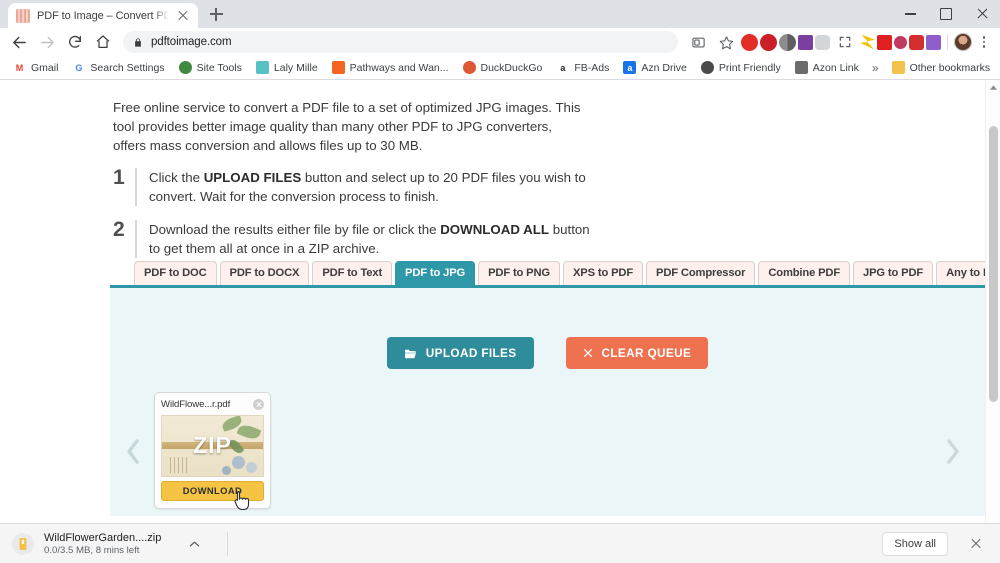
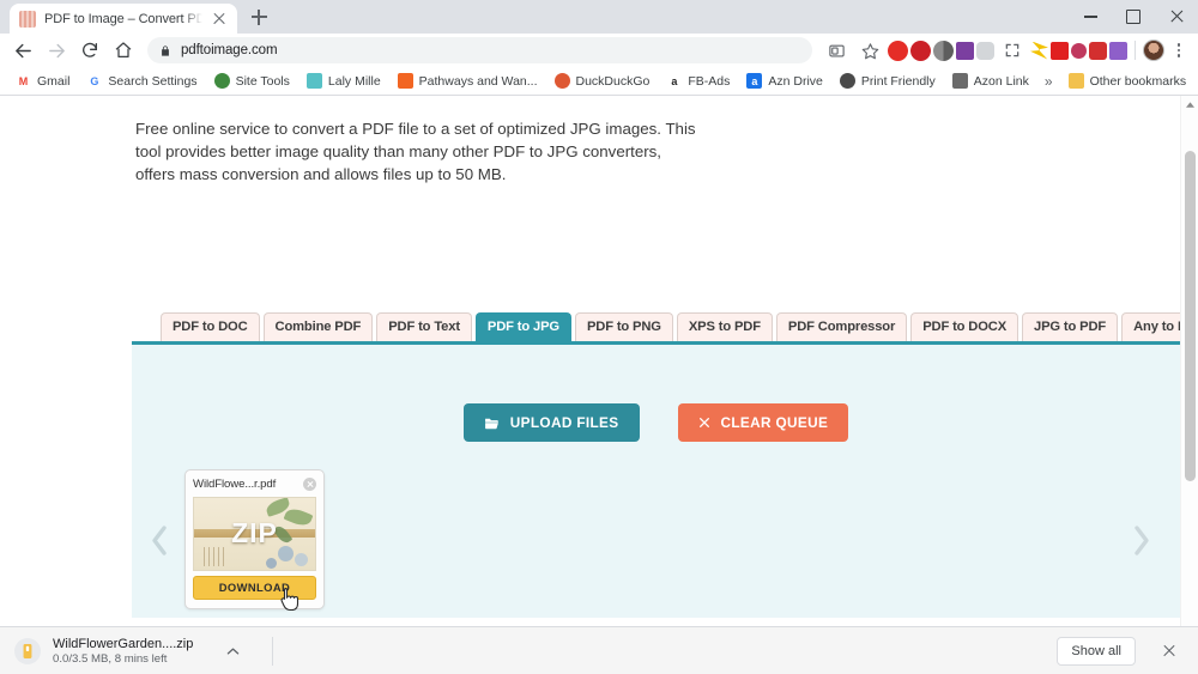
  PDF to Image – Convert PD
  pdftoimage.com
  M
  Gmail
  G
  Search Settings
  Site Tools
  Laly Mille
  Pathways and Wan...
  DuckDuckGo
  a
  FB-Ads
  a
  Azn Drive
  Print Friendly
  Azon Link
  »
  Other bookmarks
- Free online service to convert a PDF file to a set of optimized JPG images. This tool provides better image quality than many other PDF to JPG converters, offers mass conversion and allows files up to 30 MB.
+ Free online service to convert a PDF file to a set of optimized JPG images. This tool provides better image quality than many other PDF to JPG converters, offers mass conversion and allows files up to 50 MB.
- 1
- Click the UPLOAD FILES button and select up to 20 PDF files you wish to convert. Wait for the conversion process to finish.
- 2
- Download the results either file by file or click the DOWNLOAD ALL button to get them all at once in a ZIP archive.
  PDF to DOC
- PDF to DOCX
+ Combine PDF
  PDF to Text
  PDF to JPG
  PDF to PNG
  XPS to PDF
  PDF Compressor
- Combine PDF
+ PDF to DOCX
  JPG to PDF
  UPLOAD FILES
  CLEAR QUEUE
  WildFlowe...r.pdf
  ZIP
  DOWNLOAD
  WildFlowerGarden....zip
  0.0/3.5 MB, 8 mins left
  Show all
